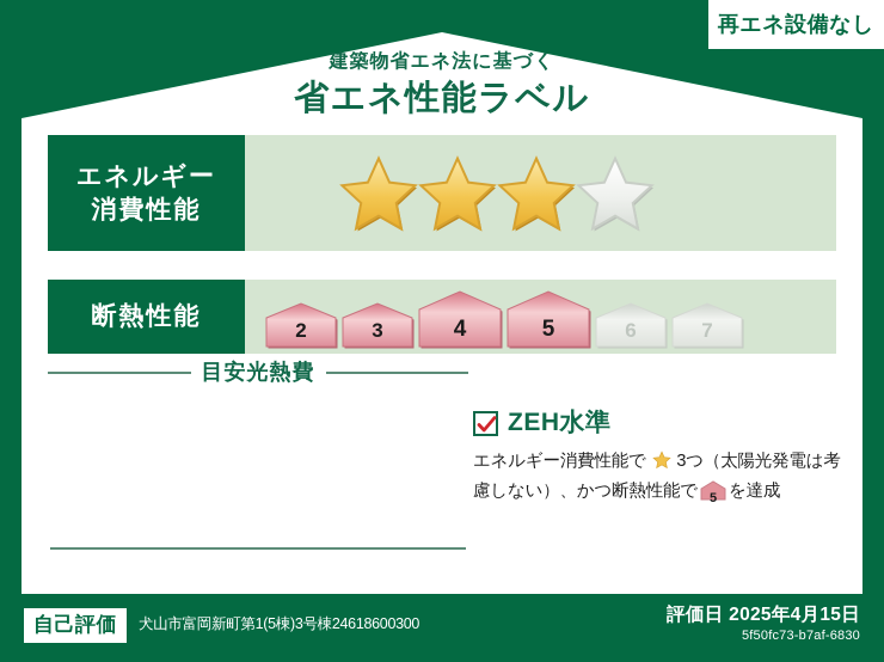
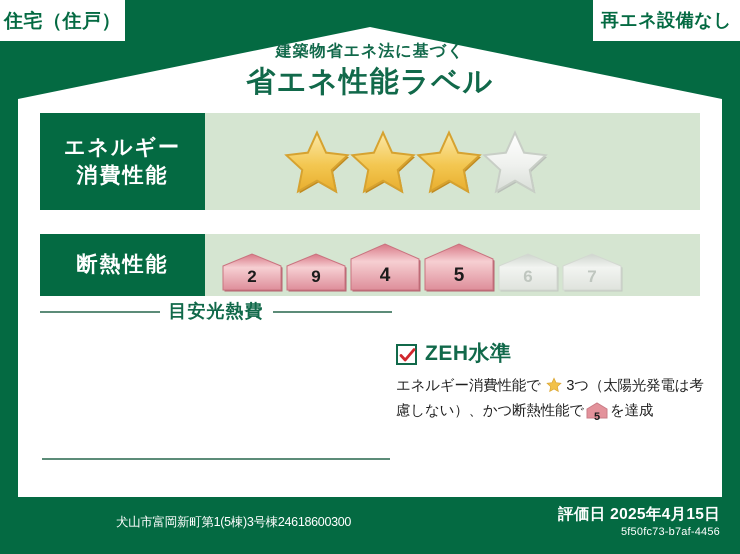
+ 住宅（住戸）
  再エネ設備なし
  建築物省エネ法に基づく
  省エネ性能ラベル
  エネルギー
  消費性能
  断熱性能
  2
- 3
+ 9
  4
  5
  6
  7
  目安光熱費
  ZEH水準
  エネルギー消費性能で 3つ（太陽光発電は考慮しない）、かつ断熱性能で
  5
  を達成
- 自己評価
  犬山市富岡新町第1(5棟)3号棟24618600300
  評価日 2025年4月15日
- 5f50fc73-b7af-6830
+ 5f50fc73-b7af-4456
